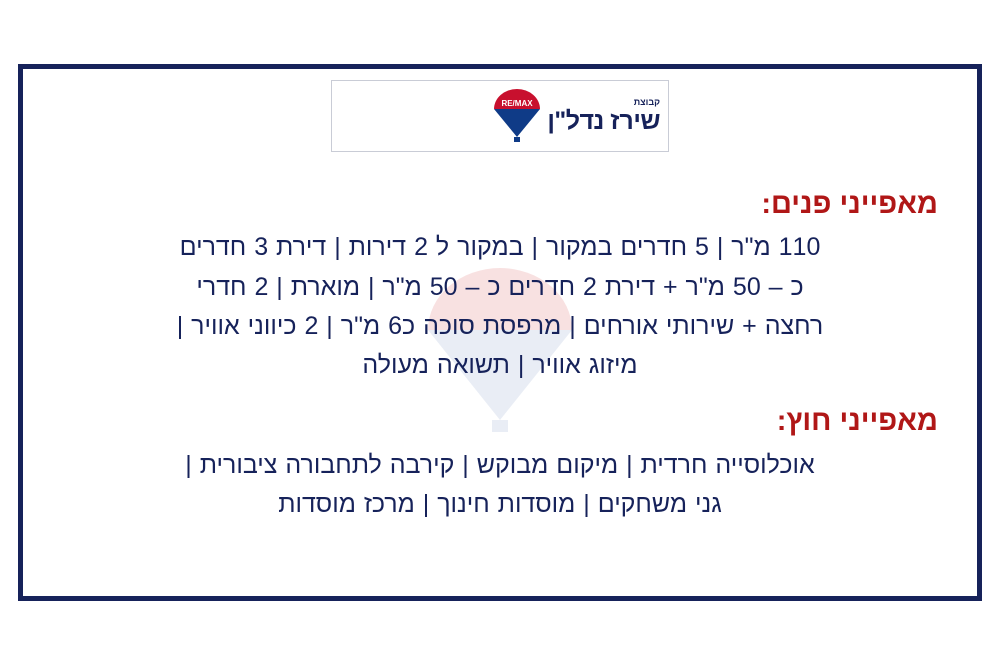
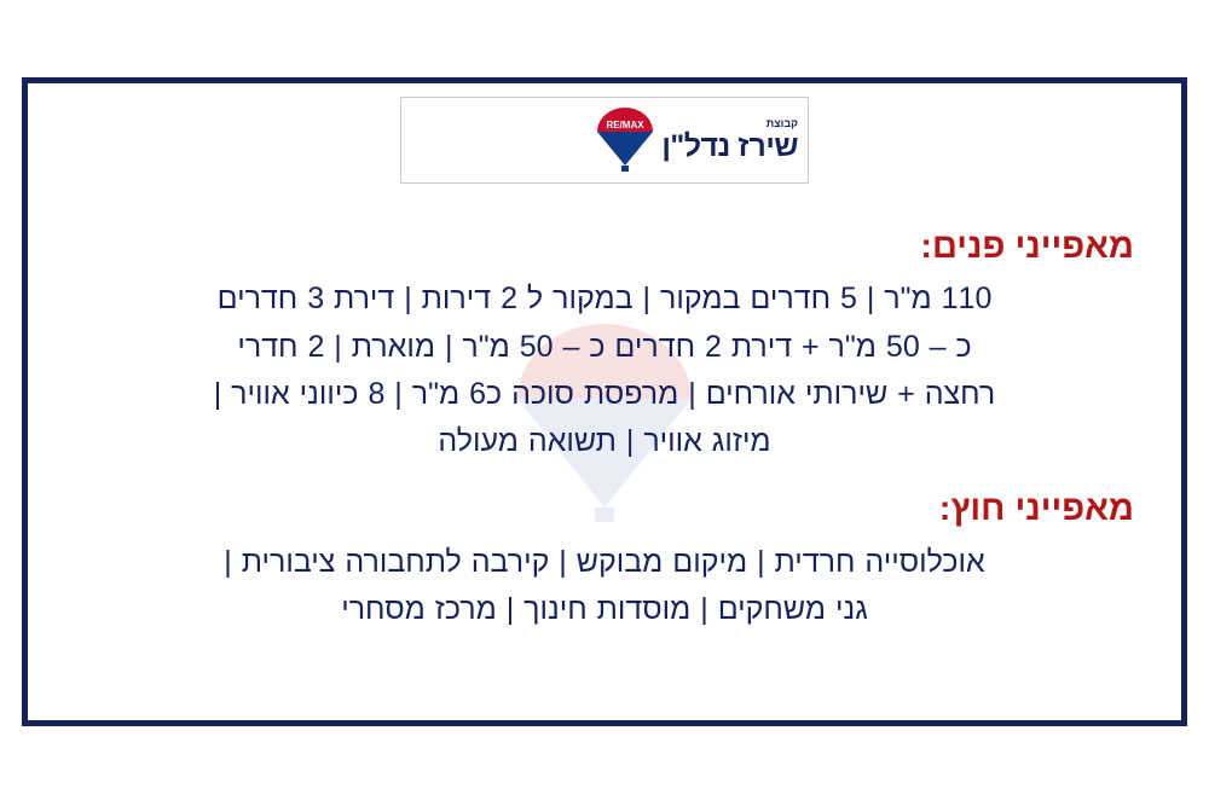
  RE/MAX
  קבוצת
  שירז נדל"ן
  RE/MAX
  מאפייני פנים:
  110 מ"ר | 5 חדרים במקור | במקור ל 2 דירות | דירת 3 חדרים
  כ – 50 מ"ר + דירת 2 חדרים כ – 50 מ"ר | מוארת | 2 חדרי
- רחצה + שירותי אורחים | מרפסת סוכה כ6 מ"ר | 2 כיווני אוויר |
+ רחצה + שירותי אורחים | מרפסת סוכה כ6 מ"ר | 8 כיווני אוויר |
  מיזוג אוויר | תשואה מעולה
  מאפייני חוץ:
  אוכלוסייה חרדית | מיקום מבוקש | קירבה לתחבורה ציבורית |
- גני משחקים | מוסדות חינוך | מרכז מוסדות
+ גני משחקים | מוסדות חינוך | מרכז מסחרי
